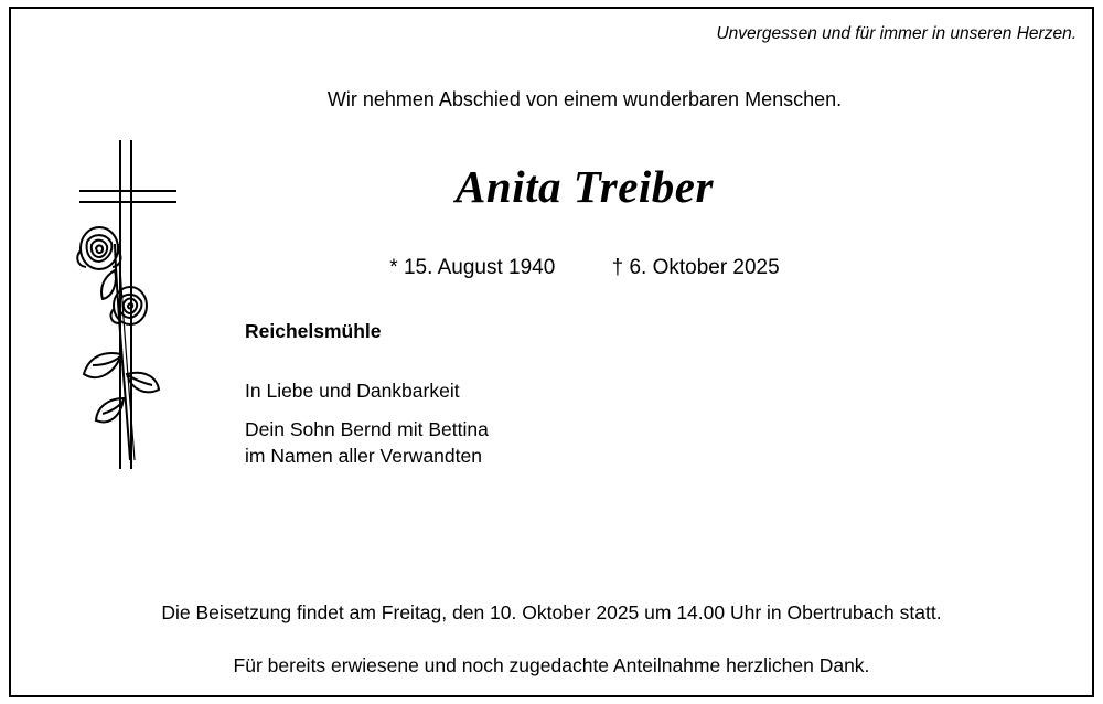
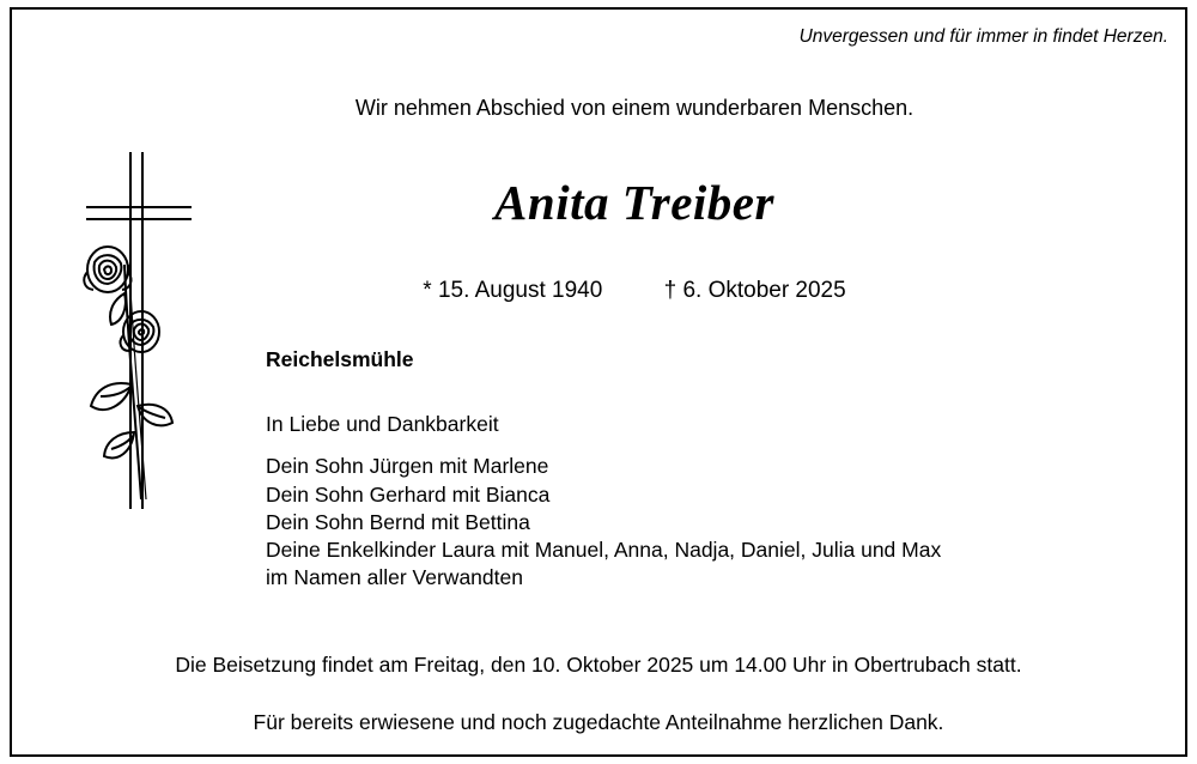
- Unvergessen und für immer in unseren Herzen.
+ Unvergessen und für immer in findet Herzen.
  Wir nehmen Abschied von einem wunderbaren Menschen.
  Anita Treiber
  * 15. August 1940 † 6. Oktober 2025
  Reichelsmühle
  In Liebe und Dankbarkeit
+ Dein Sohn Jürgen mit Marlene
+ Dein Sohn Gerhard mit Bianca
  Dein Sohn Bernd mit Bettina
+ Deine Enkelkinder Laura mit Manuel, Anna, Nadja, Daniel, Julia und Max
  im Namen aller Verwandten
  Die Beisetzung findet am Freitag, den 10. Oktober 2025 um 14.00 Uhr in Obertrubach statt.
  Für bereits erwiesene und noch zugedachte Anteilnahme herzlichen Dank.
